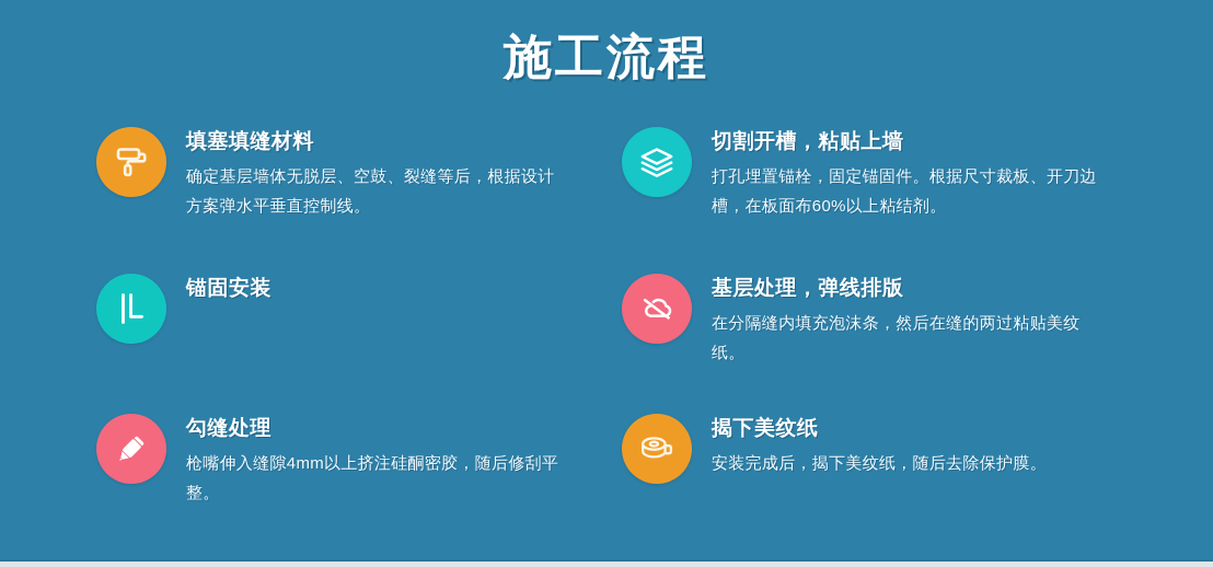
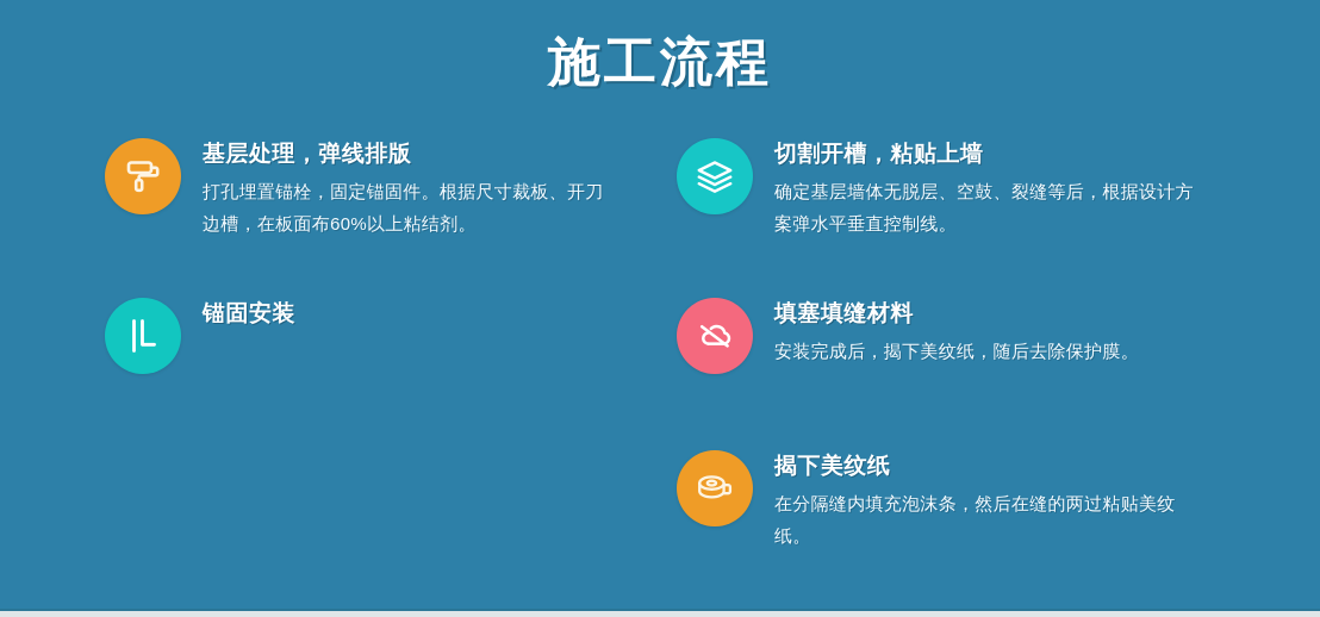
  施工流程
- 填塞填缝材料
+ 基层处理，弹线排版
- 确定基层墙体无脱层、空鼓、裂缝等后，根据设计方案弹水平垂直控制线。
+ 打孔埋置锚栓，固定锚固件。根据尺寸裁板、开刀边槽，在板面布60%以上粘结剂。
  切割开槽，粘贴上墙
- 打孔埋置锚栓，固定锚固件。根据尺寸裁板、开刀边槽，在板面布60%以上粘结剂。
+ 确定基层墙体无脱层、空鼓、裂缝等后，根据设计方案弹水平垂直控制线。
  锚固安装
- 基层处理，弹线排版
+ 填塞填缝材料
- 在分隔缝内填充泡沫条，然后在缝的两过粘贴美纹纸。
+ 安装完成后，揭下美纹纸，随后去除保护膜。
- 勾缝处理
- 枪嘴伸入缝隙4mm以上挤注硅酮密胶，随后修刮平整。
  揭下美纹纸
- 安装完成后，揭下美纹纸，随后去除保护膜。
+ 在分隔缝内填充泡沫条，然后在缝的两过粘贴美纹纸。
